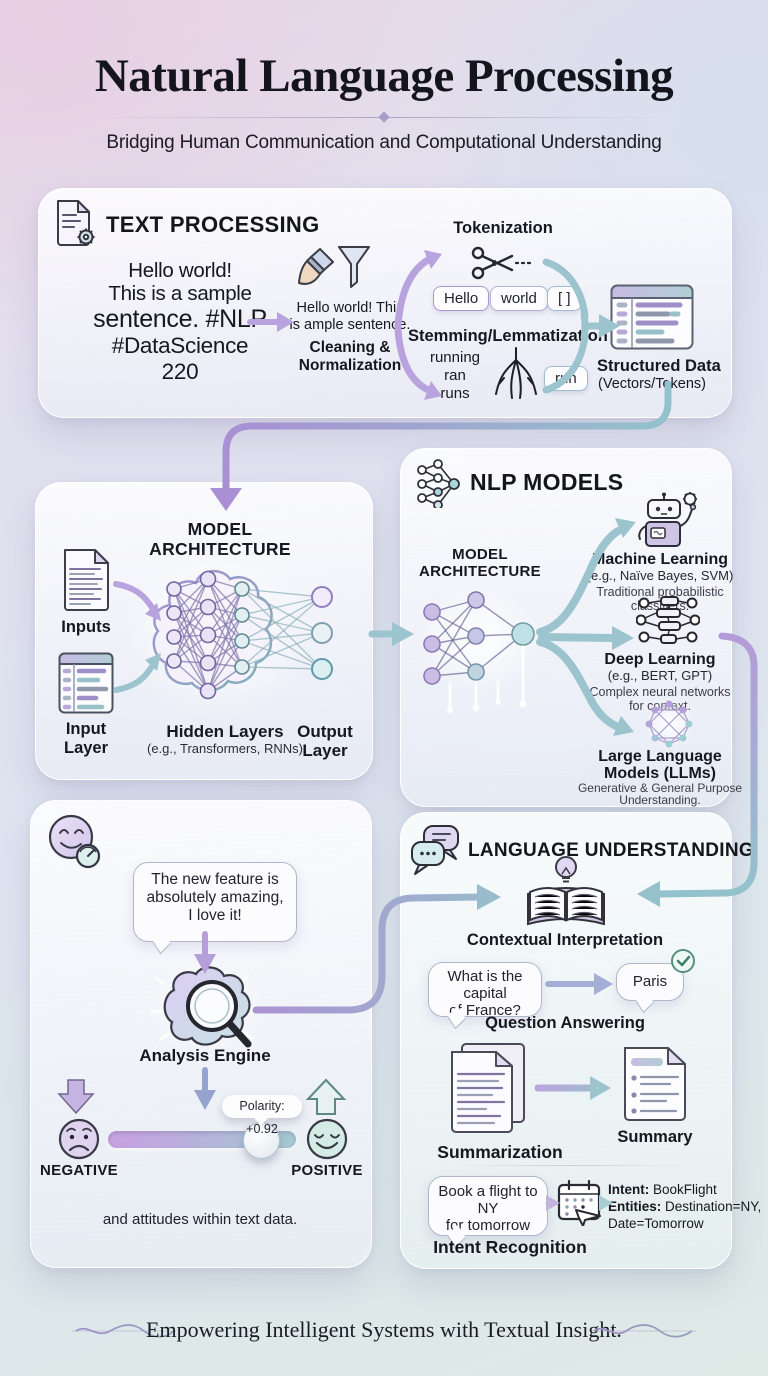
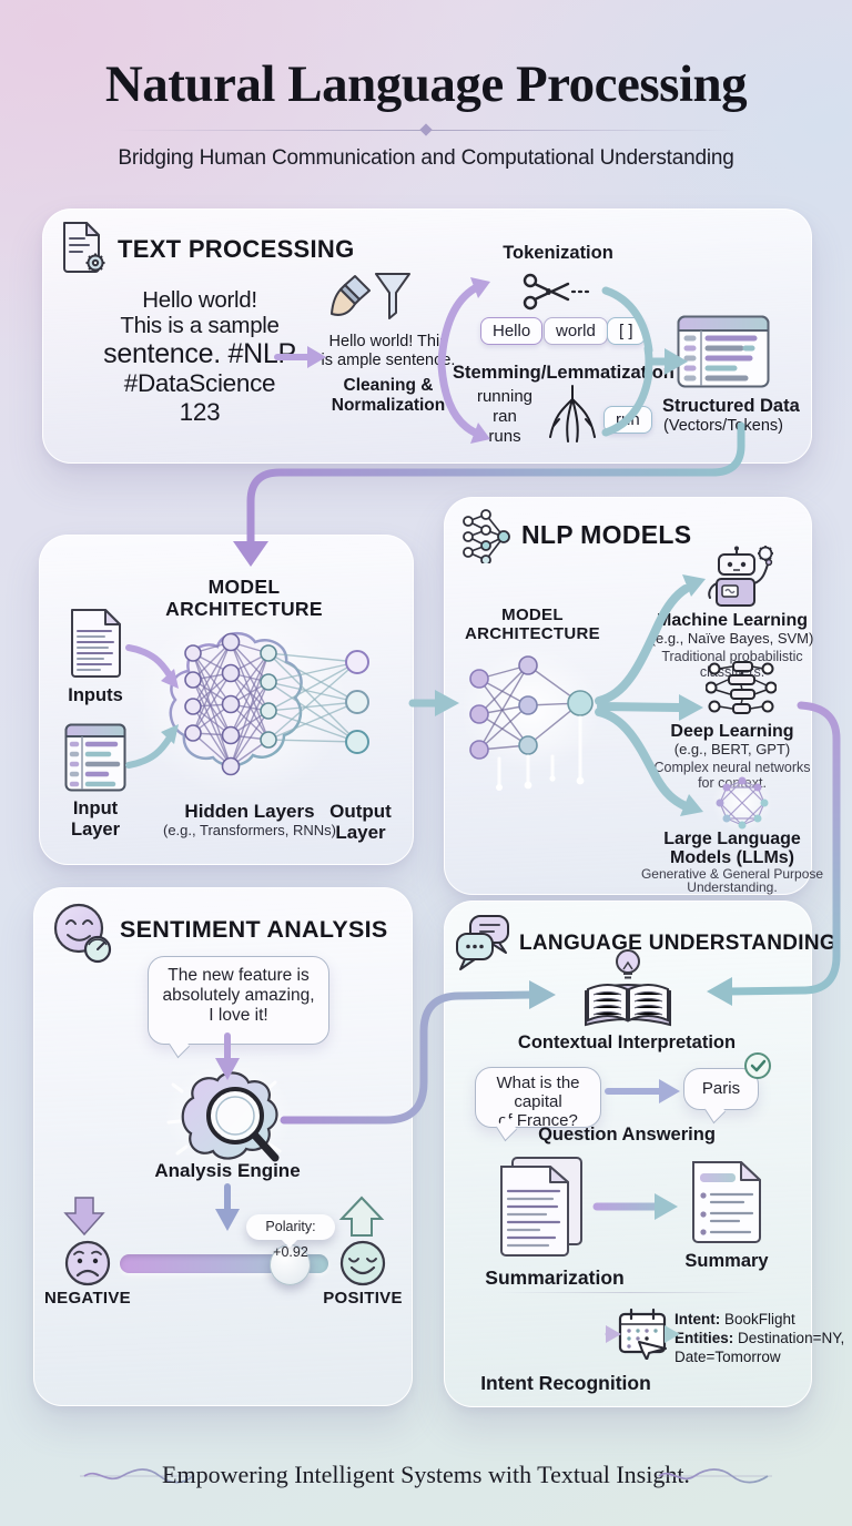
  Natural Language Processing
  Bridging Human Communication and Computational Understanding
  TEXT PROCESSING
  Hello world!
  This is a sample
  sentence. #NL
  #DataScience
- 220
+ 123
  Hello world! Thi
  is ample sentene.
  Cleaning &
  Normalization
  Tokenization
  Hello
  world
  [ ]
  Stemming/Lemmatizato
  running
  ran
  runs
  Structured Da
  (Vectors/Tkens)
  MODEL
  Inputs
  Input
  Layer
  Hidden Layers
  (e.g., Transformers, RNNs)
  Output
  Layer
  NLP MODELS
  MODEL
  ARCHITECTURE
  achine Learning
  e.g., Naïve Bayes, SVM)
  Traditional probabilistic
  Deep Learning
  (e.g., BERT, GPT)
  Complex neural networks
  Large Language
  Models (LLMs)
  Generative & General Purpose
  Understanding.
+ SENTIMENT ANALYSIS
  The new feature is
  absolutely amazing,
  I love it!
  Analysis Engine
  Polarity: +0.92
  NEGATIVE
  POSITIVE
- and attitudes within text data.
  LANGUAGE UNDERSTANDING
  Contextual Interpretation
  What is the capital
  France?
  Paris
  Question Answering
  Summary
  Summarization
- Book a flight to NY
- for tomorrow
  Intent: BookFlight
  Entities: Destination=NY,
  Date=Tomorrow
  Intent Recognition
  Empowering Intelligent Systems with Textual Insigt.
